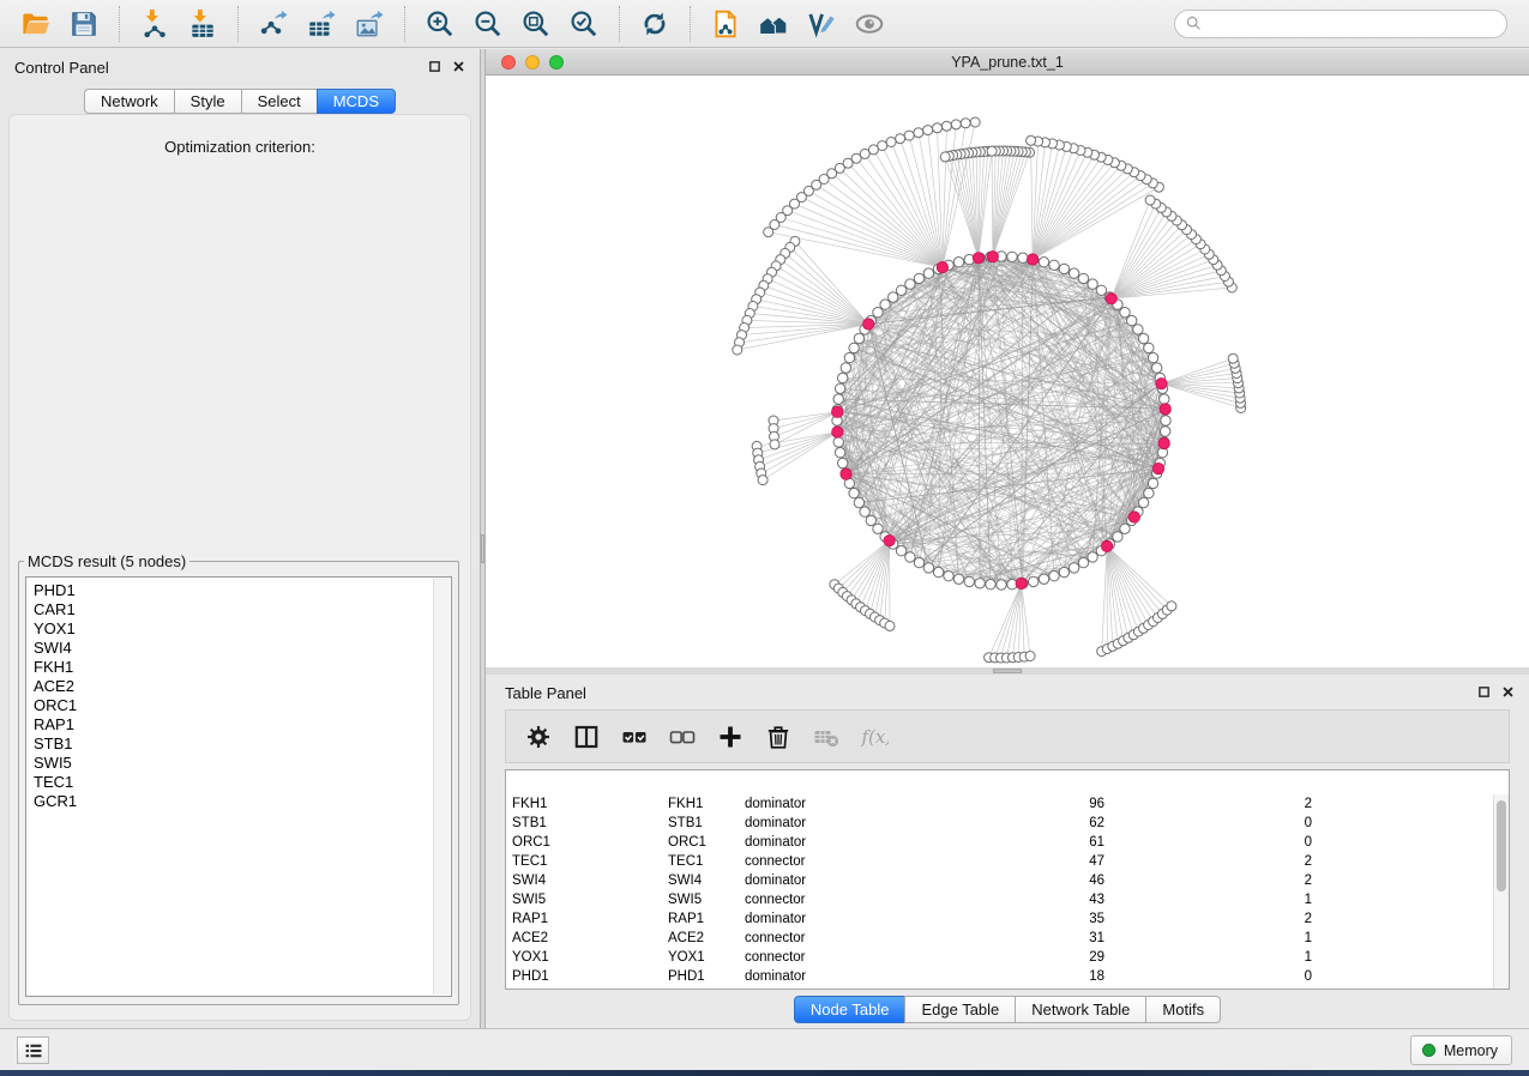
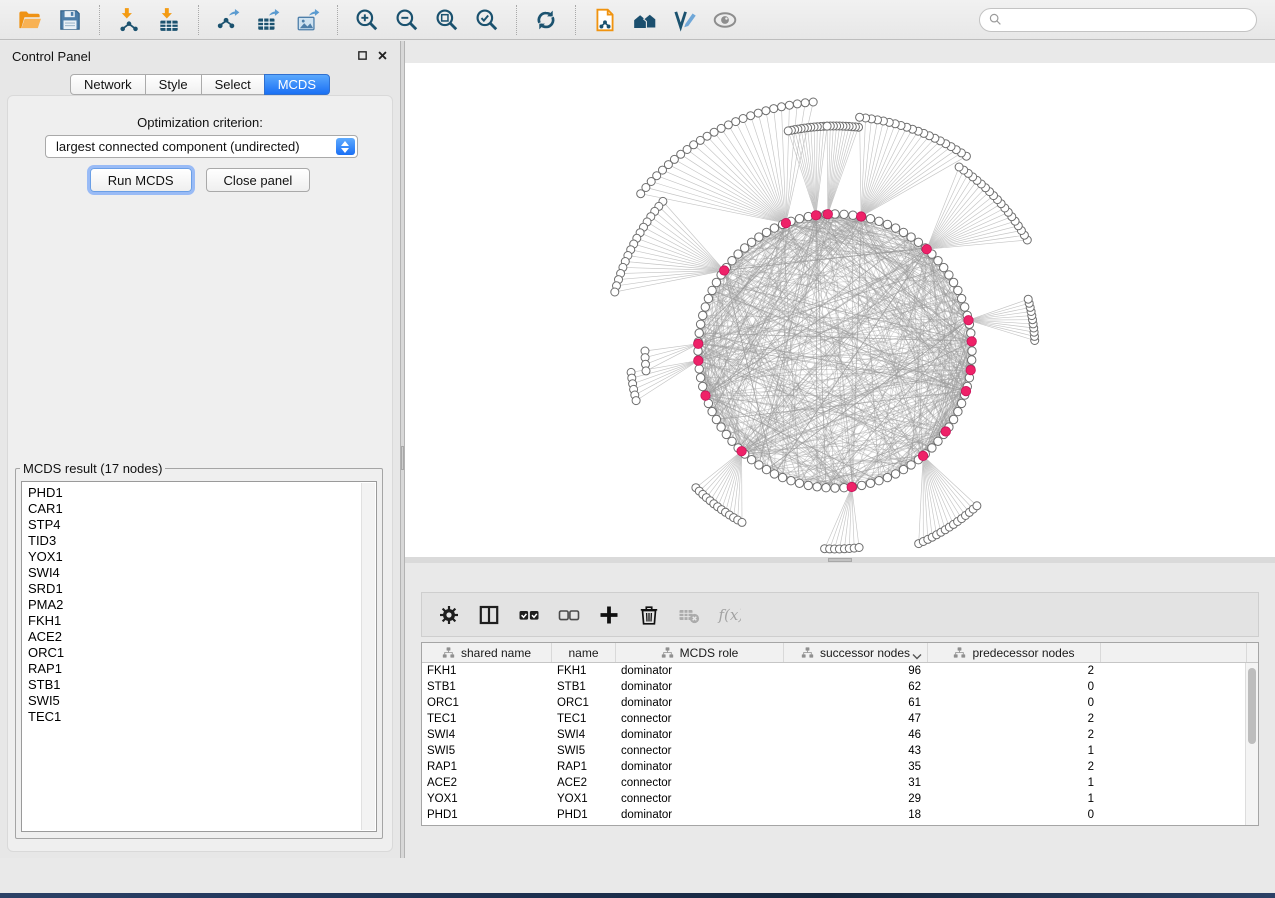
  Control Panel
  Network
  Style
  Select
  MCDS
  Optimization criterion:
+ largest connected component (undirected)
+ Run MCDS
+ Close panel
- MCDS result (5 nodes)
+ MCDS result (17 nodes)
  PHD1
  CAR1
+ STP4
+ TID3
  YOX1
  SWI4
+ SRD1
+ PMA2
  FKH1
  ACE2
  ORC1
  RAP1
  STB1
  SWI5
  TEC1
- GCR1
- YPA_prune.txt_1
- Table Panel
  f(x
+ shared name
+ name
+ MCDS role
+ successor nodes
+ predecessor nodes
  FKH1
  FKH1
  dominator
  96
  2
  STB1
  STB1
  dominator
  62
  0
  ORC1
  ORC1
  dominator
  61
  0
  TEC1
  TEC1
  connector
  47
  2
  SWI4
  SWI4
  dominator
  46
  2
  SWI5
  SWI5
  connector
  43
  1
  RAP1
  RAP1
  dominator
  35
  2
  ACE2
  ACE2
  connector
  31
  1
  YOX1
  YOX1
  connector
  29
  1
  PHD1
  PHD1
  dominator
  18
  0
- Node Table
- Edge Table
- Network Table
- Motifs
- Memory
